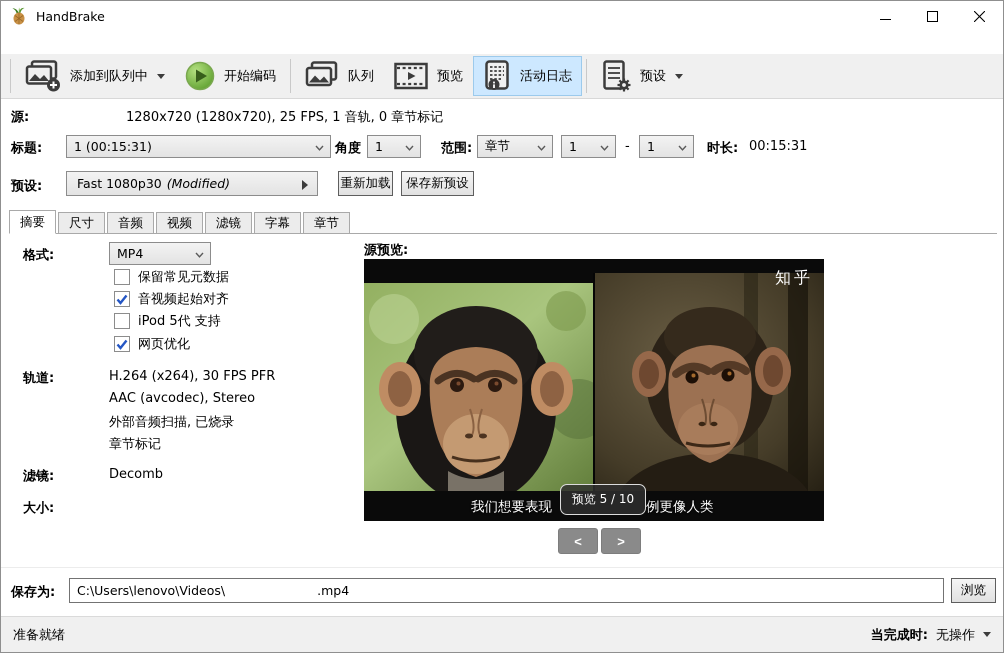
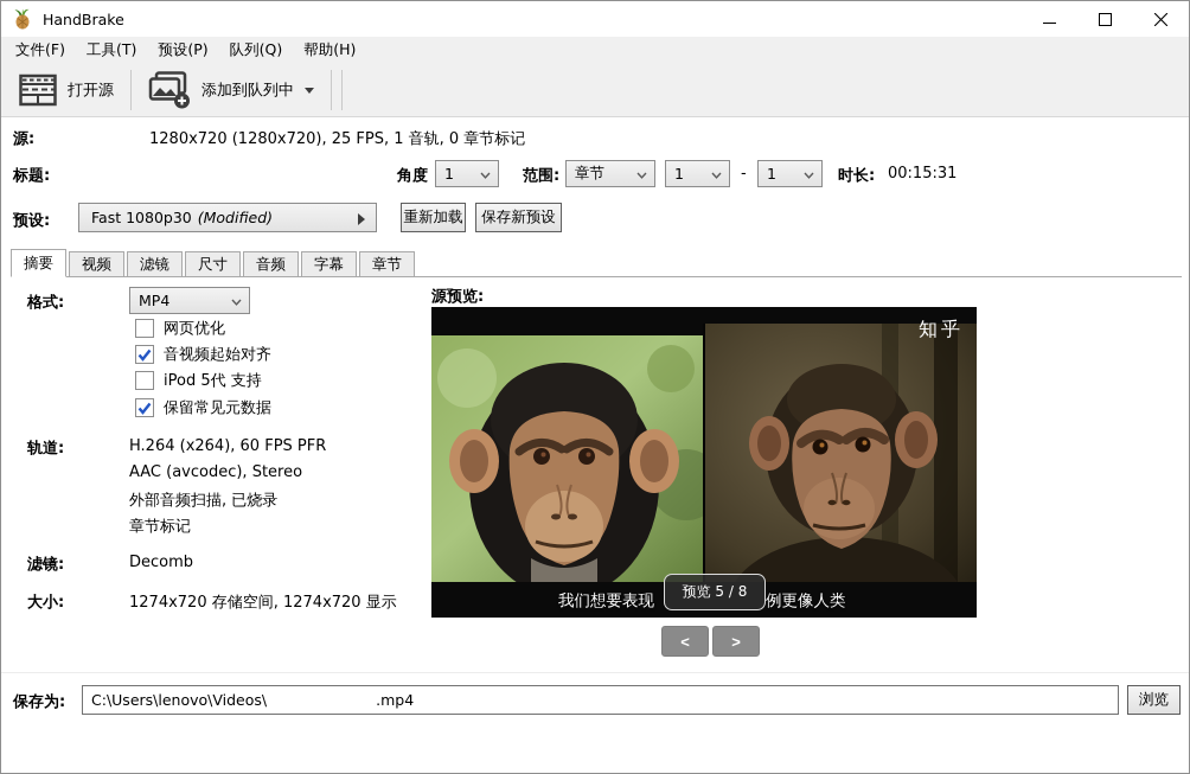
  HandBrake
+ 文件(F)
+ 工具(T)
+ 预设(P)
+ 队列(Q)
+ 帮助(H)
+ 打开源
  添加到队列中
- 开始编码
- 队列
- 预览
- 活动日志
- 预设
  源:
  1280x720 (1280x720), 25 FPS, 1 音轨, 0 章节标记
  标题:
- 1 (00:15:31)
  角度
  1
  范围:
  章节
  1
  -
  1
  时长:
  00:15:31
  预设:
  Fast 1080p30
  (Modified)
  重新加载
  保存新预设
  摘要
- 尺寸
+ 视频
- 音频
+ 滤镜
- 视频
+ 尺寸
- 滤镜
+ 音频
  字幕
  章节
  格式:
  MP4
- 保留常见元数据
+ 网页优化
  音视频起始对齐
  iPod 5代 支持
- 网页优化
+ 保留常见元数据
  轨道:
- H.264 (x264), 30 FPS PFR
+ H.264 (x264), 60 FPS PFR
  AAC (avcodec), Stereo
  外部音频扫描, 已烧录
  章节标记
  滤镜:
  Decomb
  大小:
+ 1274x720 存储空间, 1274x720 显示
  源预览:
  知乎
  我们想要表现
  例更像人类
- 预览 5 / 10
+ 预览 5 / 8
  <
  >
  保存为:
  C:\Users\lenovo\Videos\
  .mp4
  浏览
- 准备就绪
- 当完成时:
- 无操作
